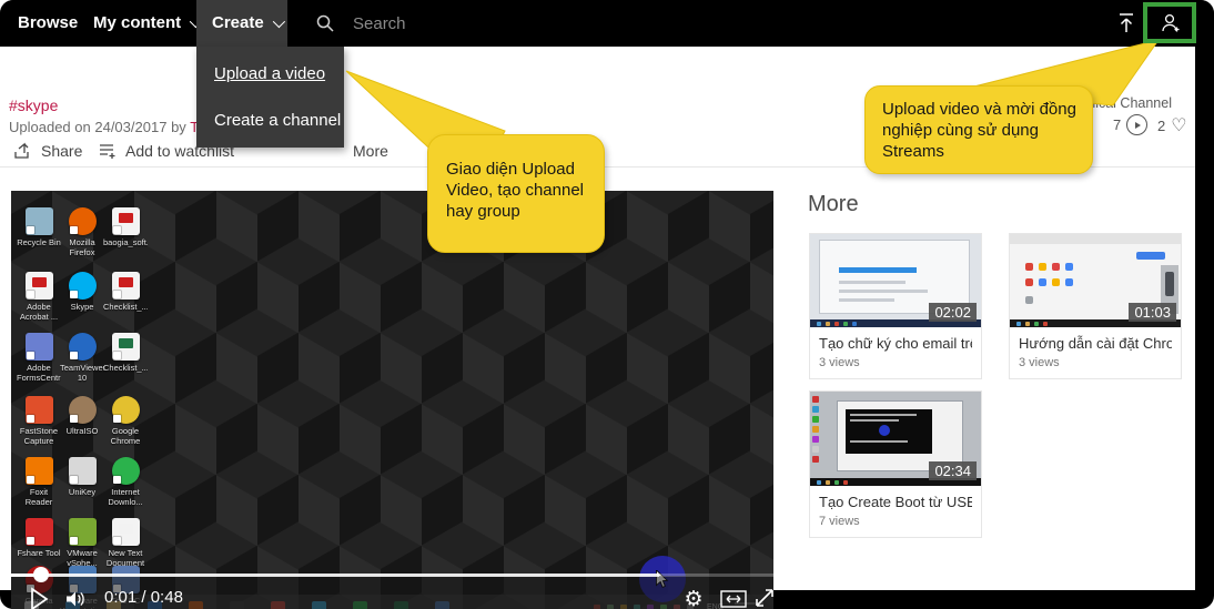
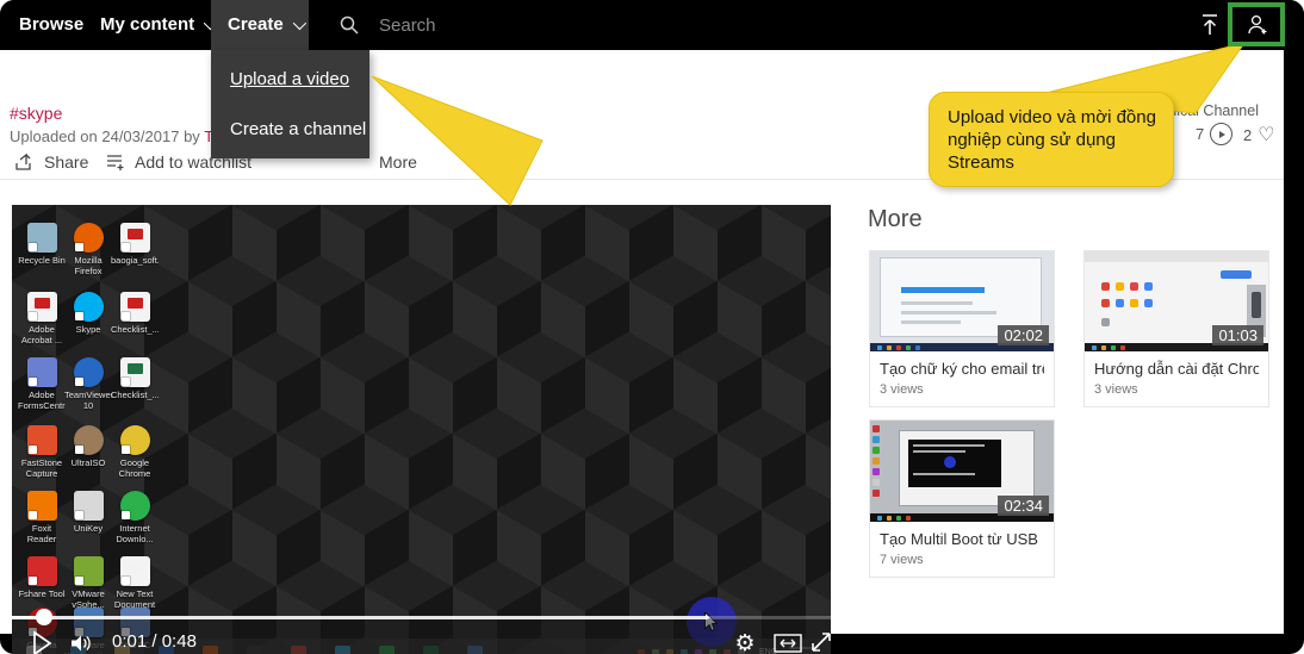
  #skype
  Uploaded on 24/03/2017 by T
  Share
  Add to watchlist
  More
  7
  2
  ♡
  Recycle Bin
  Mozilla Firefox
  baogia_soft.
  Adobe Acrobat ...
  Skype
  Checklist_...
  Adobe FormsCentr
  TeamViewer 10
  Checklist_...
  FastStone Capture
  UltraISO
  Google Chrome
  Foxit Reader
  UniKey
  Internet Downlo...
  Fshare Tool
  VMware vSphe...
  New Text Document
  Garea
  This PC
  0:01 / 0:48
  ⚙
  More
  02:02
  Tạo chữ ký cho email tr
  3 views
  01:03
  Hướng dẫn cài đặt Chro
  3 views
  02:34
- Tạo Create Boot từ USB
+ Tạo Multil Boot từ USB
  7 views
  Browse
  My content
  Create
  Search
  Upload a video
  Create a channel
- Giao diện Upload Video, tạo channel hay group
  Upload video và mời đồng nghiệp cùng sử dụng Streams
